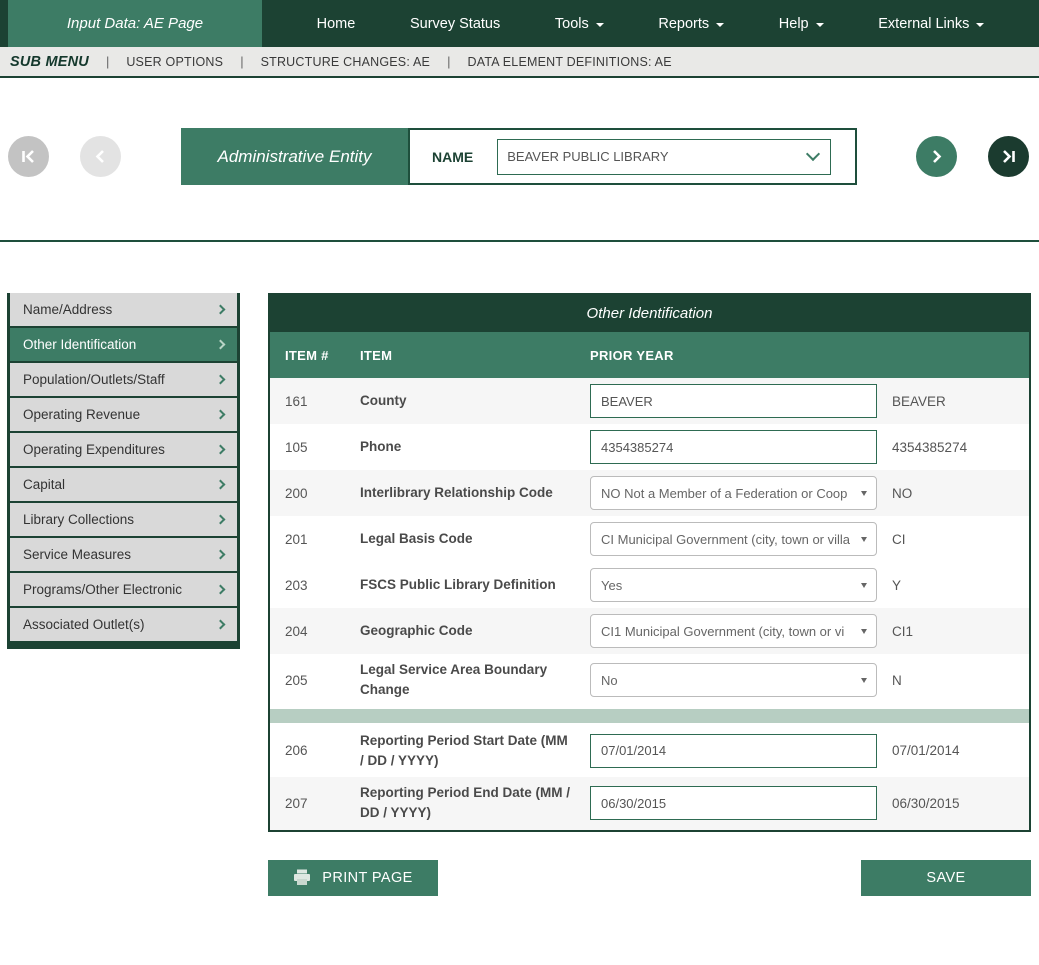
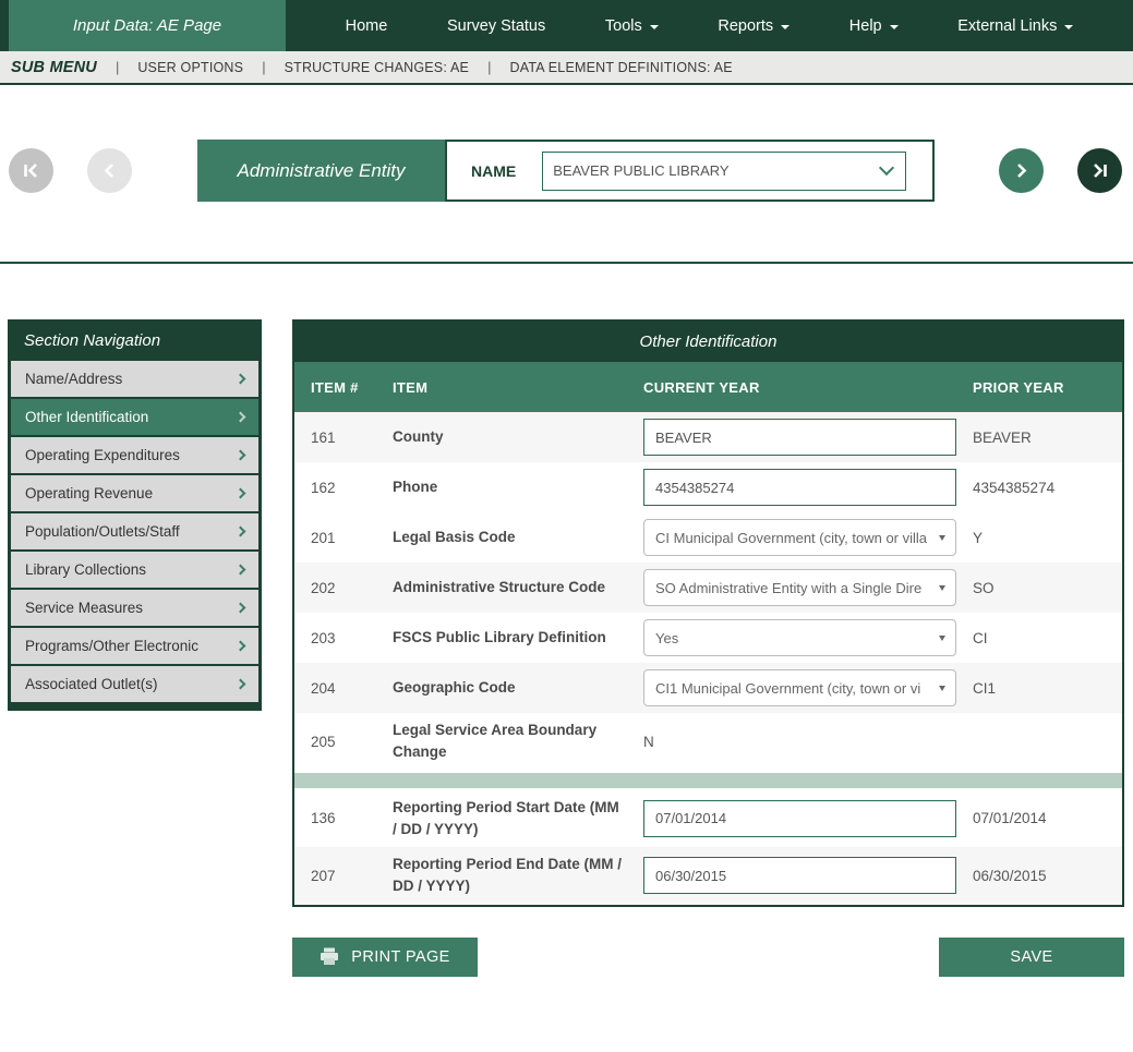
  Input Data: AE Page
  Home
  Survey Status
  Tools
  Reports
  Help
  External Links
  SUB MENU
  |
  USER OPTIONS
  |
  STRUCTURE CHANGES: AE
  |
  DATA ELEMENT DEFINITIONS: AE
  Administrative Entity
  NAME
  BEAVER PUBLIC LIBRARY
+ Section Navigation
  Name/Address
  Other Identification
- Population/Outlets/Staff
+ Operating Expenditures
  Operating Revenue
- Operating Expenditures
+ Population/Outlets/Staff
- Capital
  Library Collections
  Service Measures
  Programs/Other Electronic
  Associated Outlet(s)
  Other Identification
  ITEM #
  ITEM
+ CURRENT YEAR
  PRIOR YEAR
  161
  County
  BEAVER
  BEAVER
- 105
+ 162
  Phone
  4354385274
  4354385274
- 200
- Interlibrary Relationship Code
- NO Not a Member of a Federation or Coop
- NO
  201
  Legal Basis Code
  CI Municipal Government (city, town or villa
- CI
+ Y
+ 202
+ Administrative Structure Code
+ SO Administrative Entity with a Single Dire
+ SO
  203
  FSCS Public Library Definition
  Yes
- Y
+ CI
  204
  Geographic Code
  CI1 Municipal Government (city, town or vi
  CI1
  205
  Legal Service Area Boundary Change
- No
  N
- 206
+ 136
  Reporting Period Start Date (MM / DD / YYYY)
  07/01/2014
  07/01/2014
  207
  Reporting Period End Date (MM / DD / YYYY)
  06/30/2015
  06/30/2015
  PRINT PAGE
  SAVE
